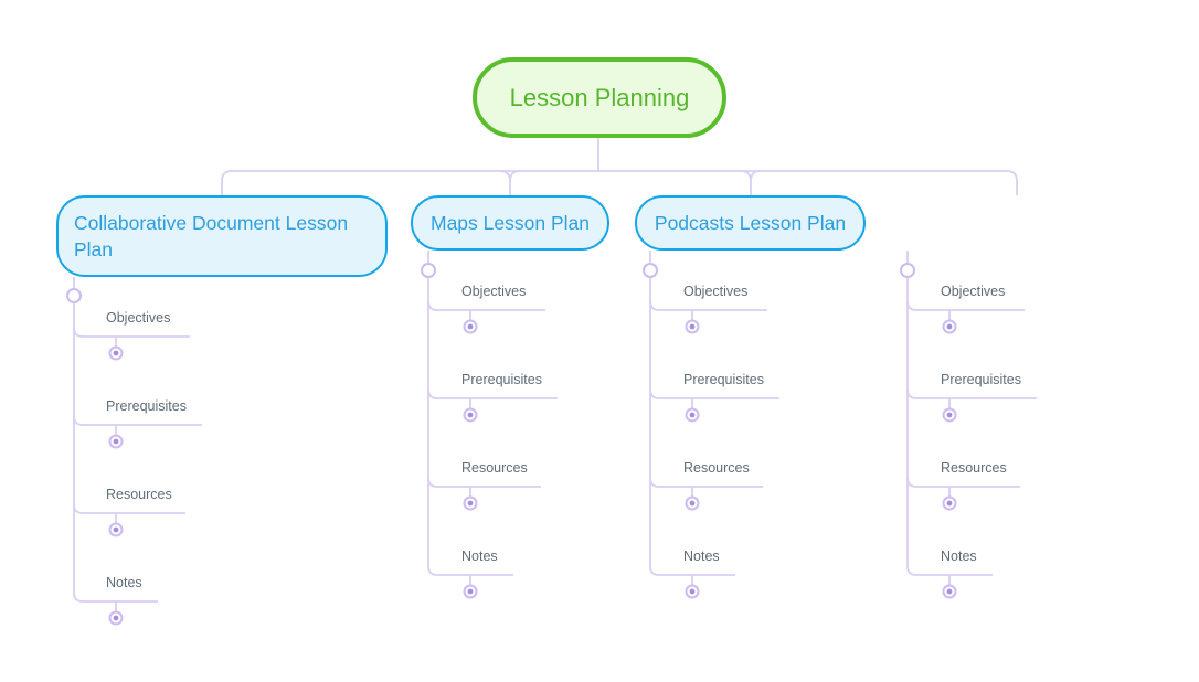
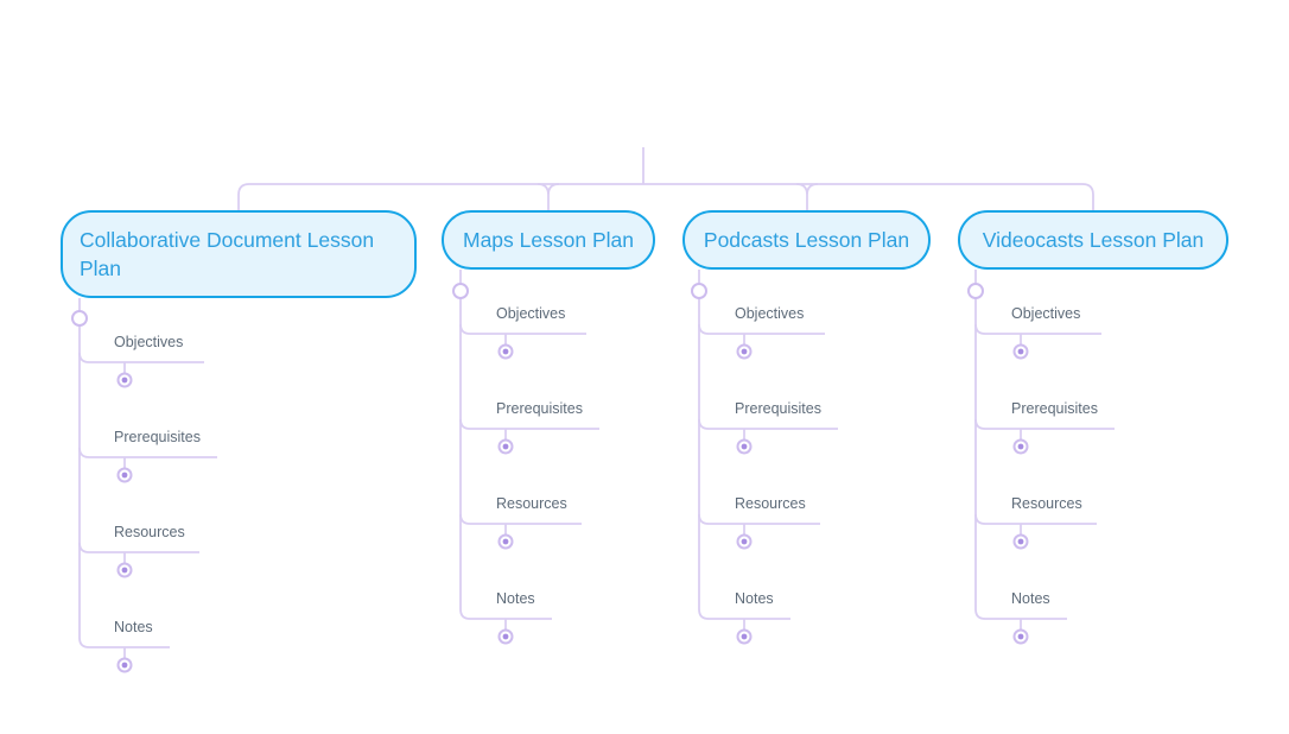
- Lesson Planning
  Collaborative Document Lesson Plan
  Maps Lesson Plan
  Podcasts Lesson Plan
+ Videocasts Lesson Plan
  Objectives
  Prerequisites
  Resources
  Notes
  Objectives
  Prerequisites
  Resources
  Notes
  Objectives
  Prerequisites
  Resources
  Notes
  Objectives
  Prerequisites
  Resources
  Notes
